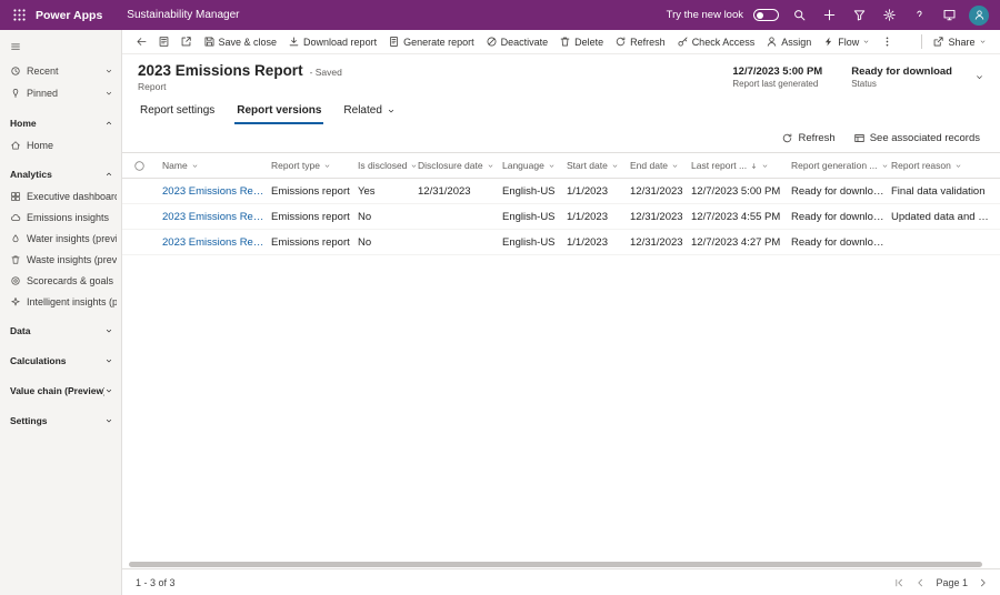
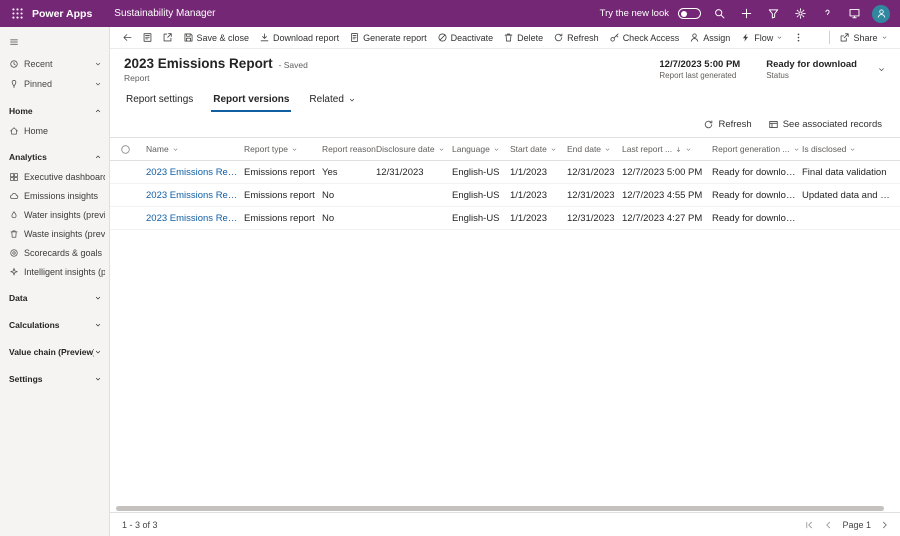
  Power Apps
  Sustainability Manager
  Try the new look
  Recent
  Pinned
  Home
  Home
  Analytics
  Executive dashboar
  Emissions insights
  Water insights (previ
  Waste insights (prev
  Scorecards & goals
  Intelligent insights (p
  Data
  Calculations
  Value chain (Preview
  Settings
  Save & close
  Download report
  Generate report
  Deactivate
  Delete
  Refresh
  Check Access
  Assign
  Flow
  Share
  2023 Emissions Report
  - Saved
  Report
  12/7/2023 5:00 PM
  Report last generated
  Ready for download
  Status
  Report settings
  Report versions
  Related
  Refresh
  See associated records
  Name
  Report type
- Is disclosed
+ Report reason
  Disclosure date
  Language
  Start date
  End date
  Last report ...
  Report generation ...
- Report reason
+ Is disclosed
  2023 Emissions Report
  Emissions report
  Yes
  12/31/2023
  English-US
  1/1/2023
  12/31/2023
  12/7/2023 5:00 PM
  Ready for download
  Final data validation
  2023 Emissions Report
  Emissions report
  No
  English-US
  1/1/2023
  12/31/2023
  12/7/2023 4:55 PM
  Ready for download
  Updated data and adde
  2023 Emissions Report
  Emissions report
  No
  English-US
  1/1/2023
  12/31/2023
  12/7/2023 4:27 PM
  Ready for download
  1 - 3 of 3
  Page 1
